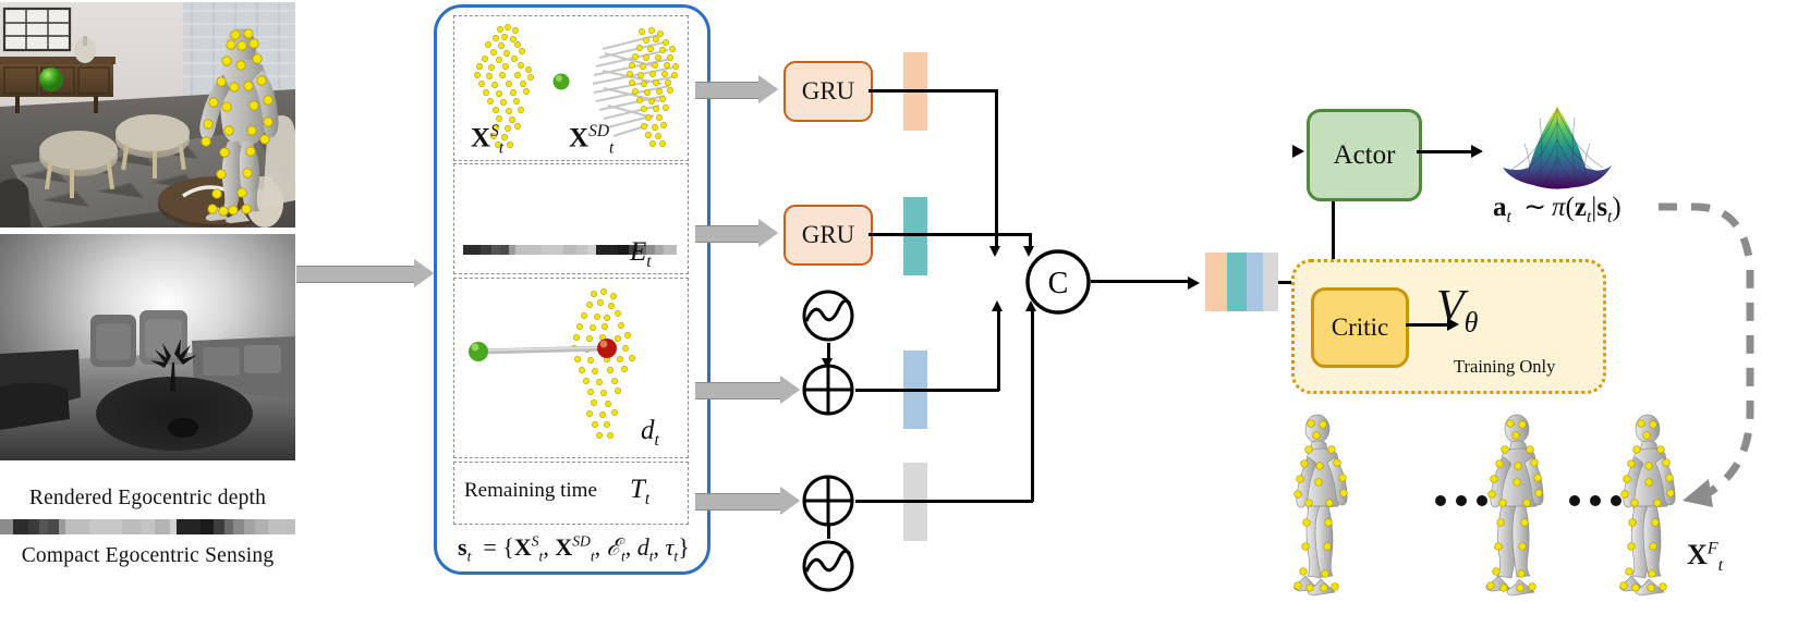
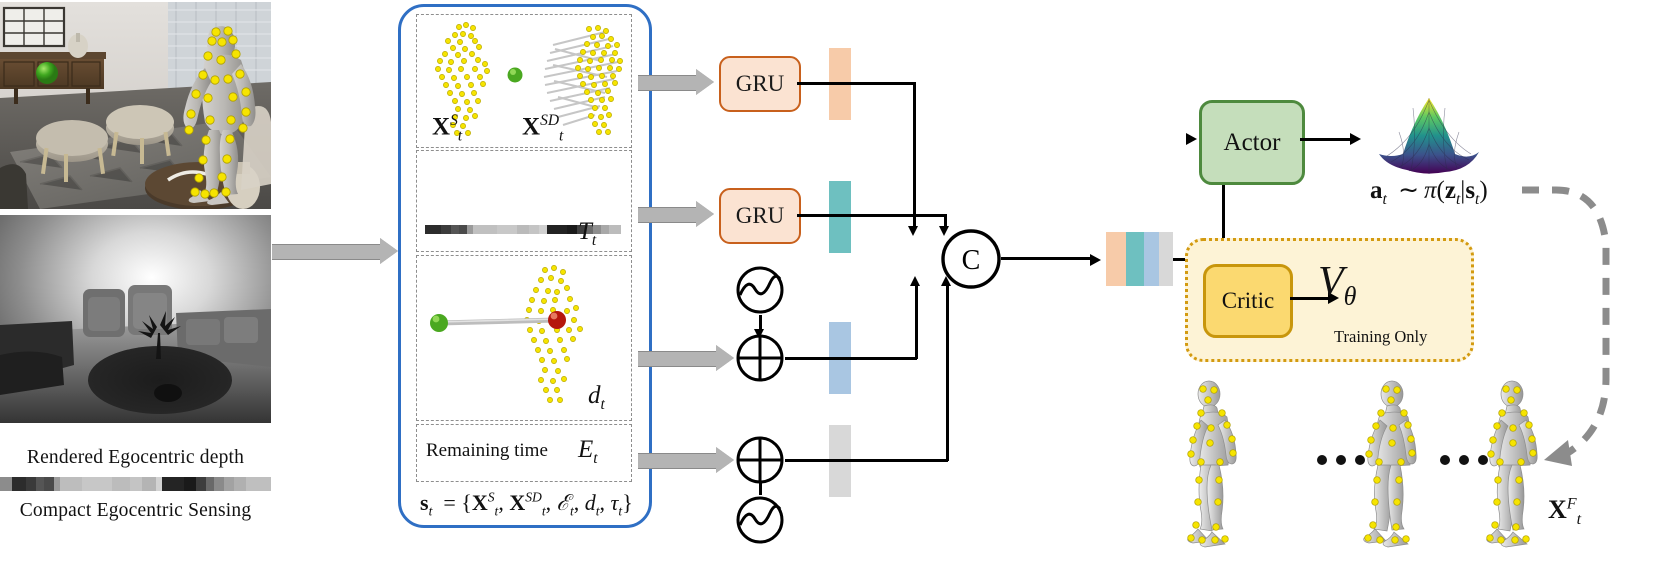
  Rendered Egocentric depth
  Compact Egocentric Sensing
  XSt
  XSDt
- Et
+ Tt
  dt
  Remaining time
- Tt
+ Et
  st = {XSt, XSDt, ℰt, dt, τt}
  GRU
  GRU
  C
  Actor
  at ∼ π(zt|st)
  Critic
  Vθ
  Training Only
  XFt
